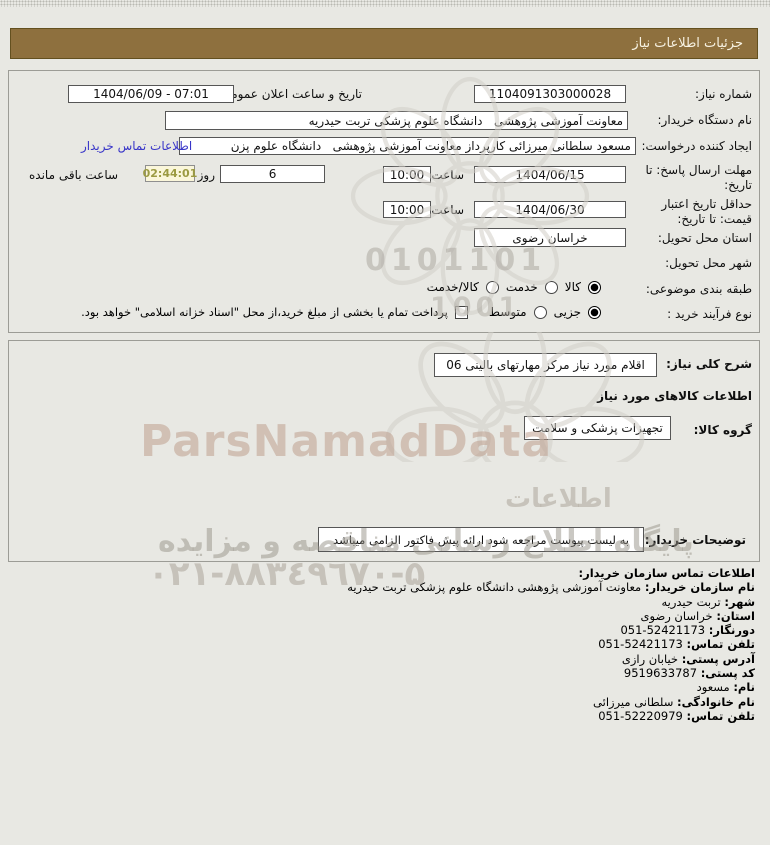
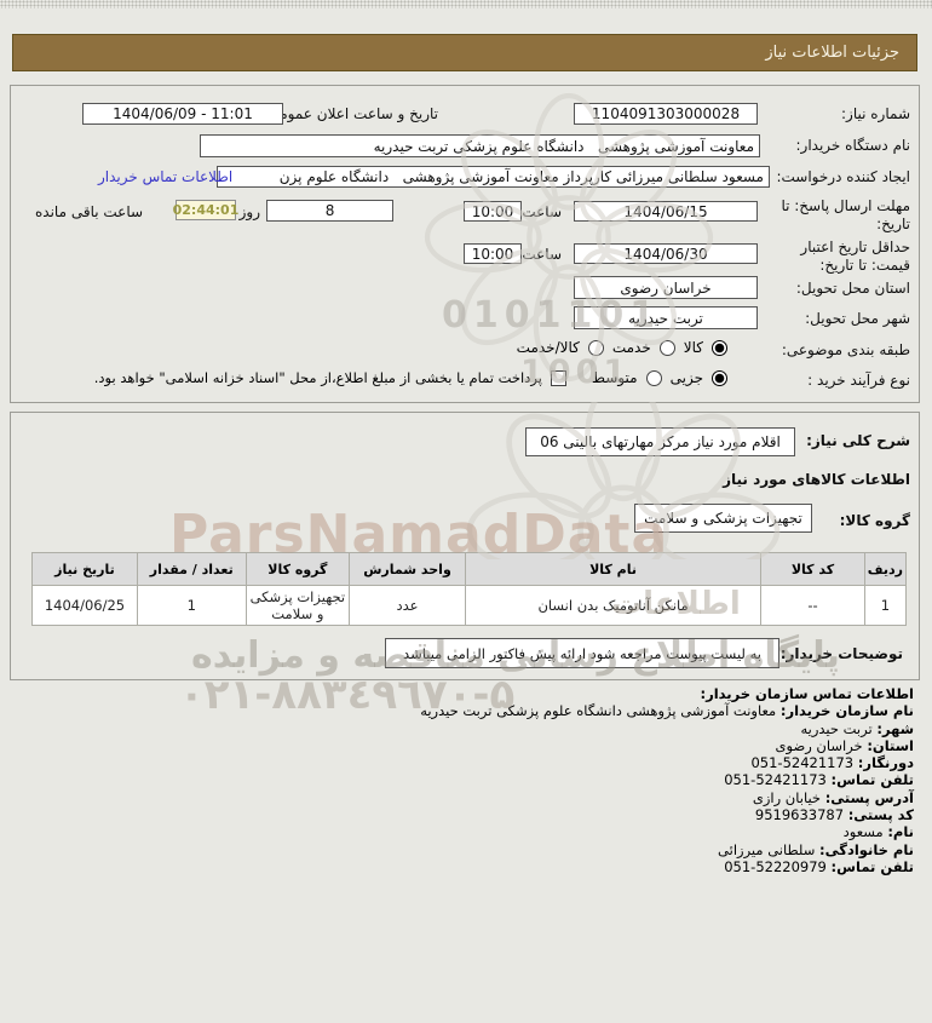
  جزئیات اطلاعات نیاز
  شماره نیاز:
  1104091303000028
  تاریخ و ساعت اعلان عموم
- 1404/06/09 - 07:01
+ 1404/06/09 - 11:01
  نام دستگاه خریدار:
  معاونت آموزشی پژوهشی دانشگاه علوم پزشکی تربت حیدریه
  ایجاد کننده درخواست:
  مسعود سلطانی میرزائی کارپرداز معاونت آموزشی پژوهشی دانشگاه علوم پزن
  اطلاعات تماس خریدار
  مهلت ارسال پاسخ: تا
  تاریخ:
  1404/06/15
  ساعت
  10:00
- 6
+ 8
  روز
  02:44:01
  ساعت باقی مانده
  حداقل تاریخ اعتبار
  قیمت: تا تاریخ:
  1404/06/30
  ساعت
  10:00
  استان محل تحویل:
  خراسان رضوی
  شهر محل تحویل:
+ تربت حیدریه
  طبقه بندی موضوعی:
  کالا
  خدمت
  کالا/خدمت
  نوع فرآیند خرید :
  جزیی
  متوسط
- پرداخت تمام یا بخشی از مبلغ خرید،از محل "اسناد خزانه اسلامی" خواهد بود.
+ پرداخت تمام یا بخشی از مبلغ اطلاع،از محل "اسناد خزانه اسلامی" خواهد بود.
  شرح کلی نیاز:
  اقلام مورد نیاز مرکز مهارتهای بالینی 06
  اطلاعات کالاهای مورد نیاز
  گروه کالا:
  تجهیزات پزشکی و سلامت
+ ردیف	کد کالا	نام کالا	واحد شمارش	گروه کالا	تعداد / مقدار	تاریخ نیاز
+ 1	--	مانکن آناتومیک بدن انسان	عدد	تجهیزات پزشکی و سلامت	1	1404/06/25
  توضیحات خریدار:
  به لیست پیوست مراجعه شود ارائه پیش فاکتور الزامی میباشد
  اطلاعات تماس سازمان خریدار:
  نام سازمان خریدار: معاونت آموزشی پژوهشی دانشگاه علوم پزشکی تربت حیدریه
  شهر: تربت حیدریه
  استان: خراسان رضوی
  دورنگار: 52421173-051
  تلفن تماس: 52421173-051
  آدرس پستی: خیابان رازی
  کد پستی: 9519633787
  نام: مسعود
  نام خانوادگی: سلطانی میرزائی
  تلفن تماس: 52220979-051
  0101101
  1001
  ParsNamadData
  اطلاعات
  پایگاه اطلاع رسانی مناقصه و مزایده
  ۰۲۱-۸۸۳٤۹٦۷۰-۵
